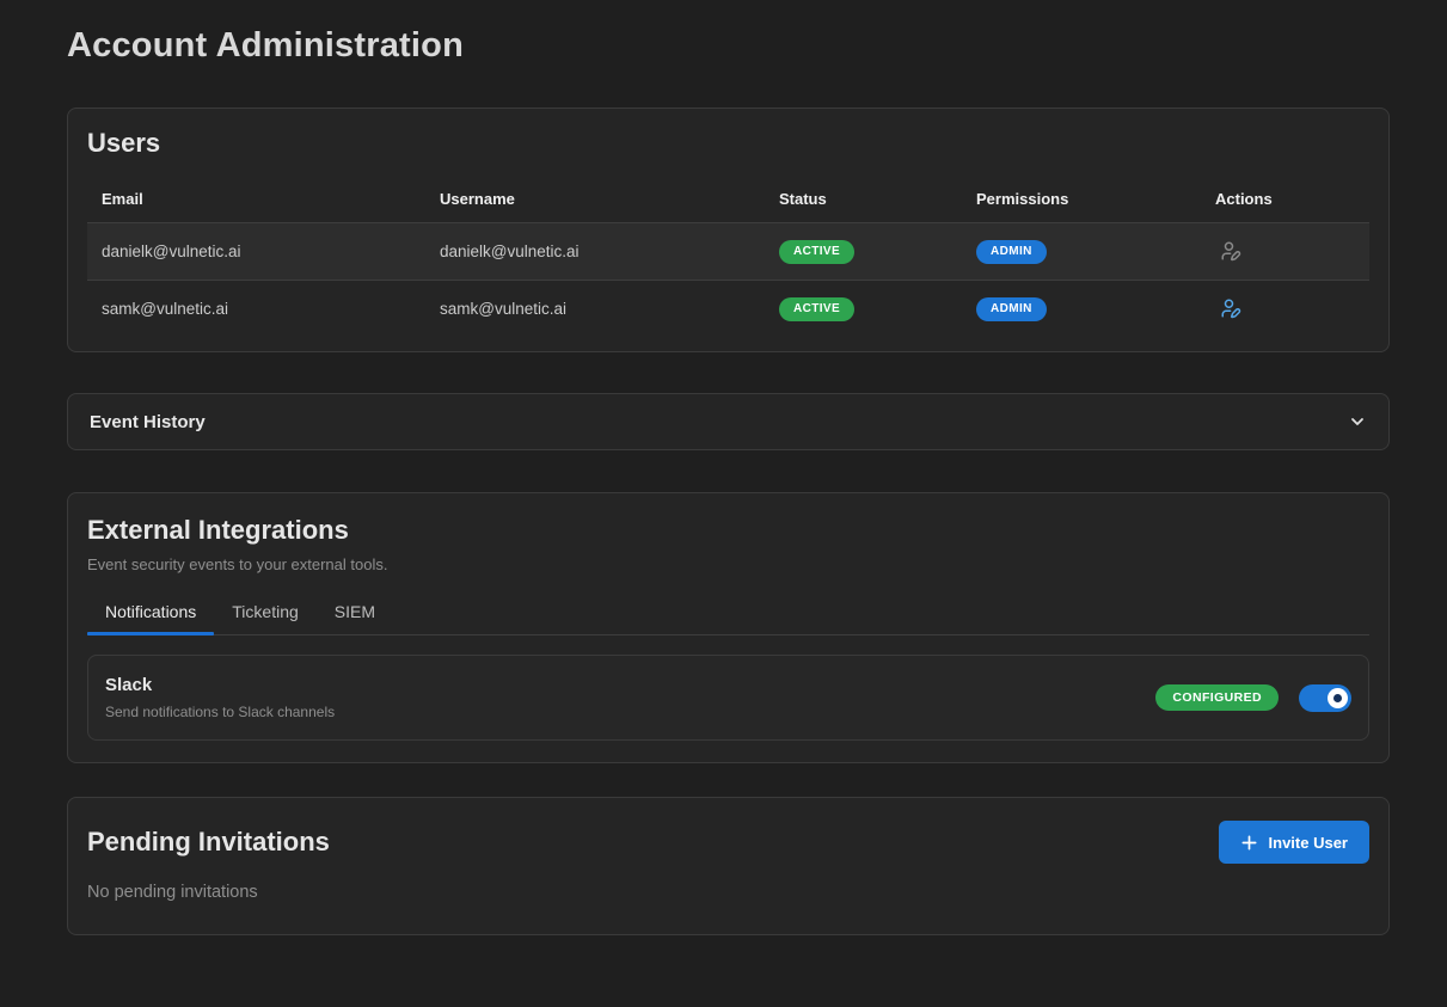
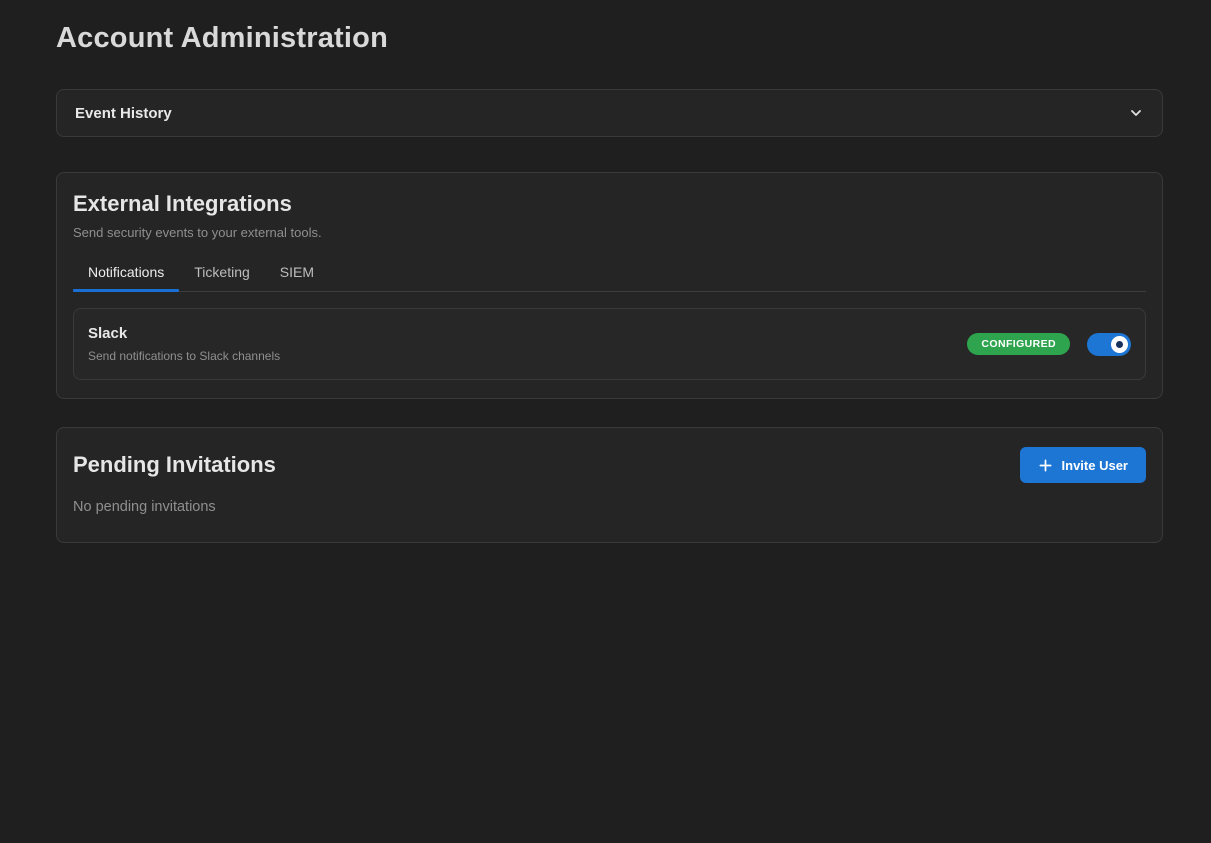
  Account Administration
- Users
- Email	Username	Status	Permissions	Actions
- danielk@vulnetic.ai	danielk@vulnetic.ai	ACTIVE	ADMIN
- samk@vulnetic.ai	samk@vulnetic.ai	ACTIVE	ADMIN
  Event History
  External Integrations
- Event security events to your external tools.
+ Send security events to your external tools.
  Notifications
  Ticketing
  SIEM
  Slack
  Send notifications to Slack channels
  CONFIGURED
  Pending Invitations
  Invite User
  No pending invitations
